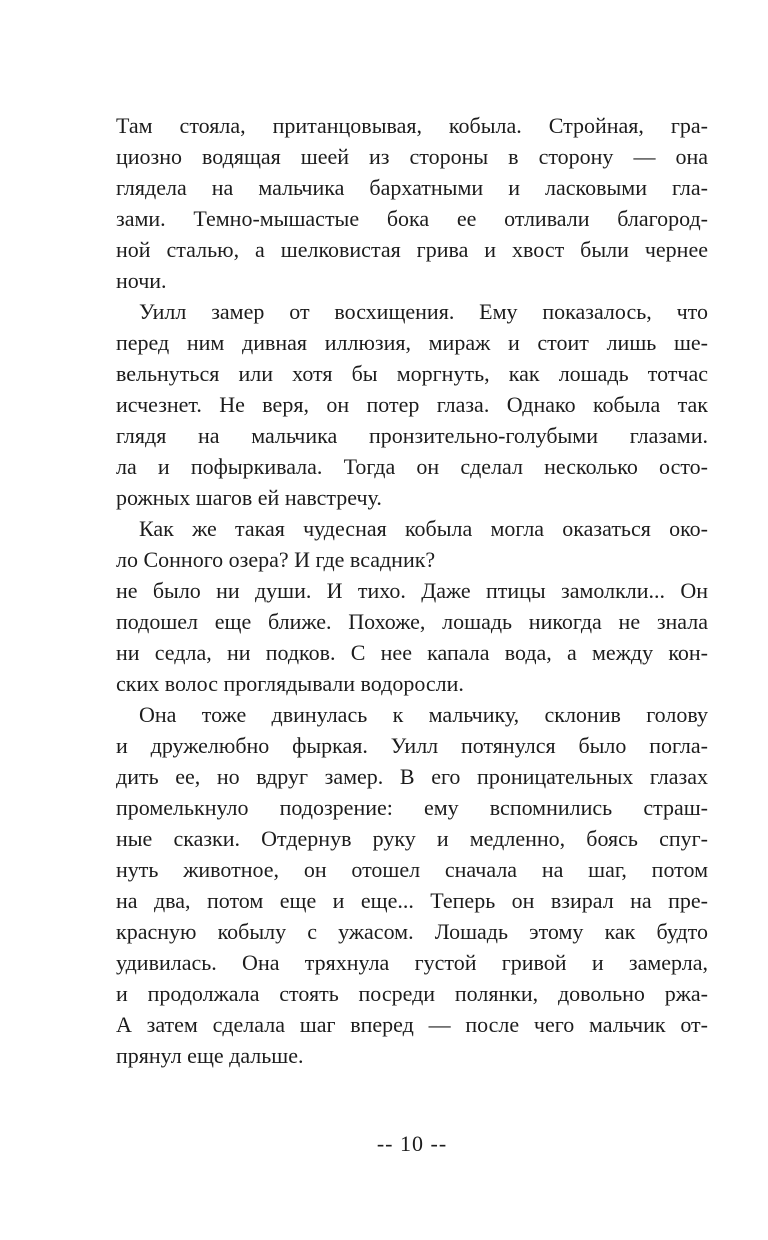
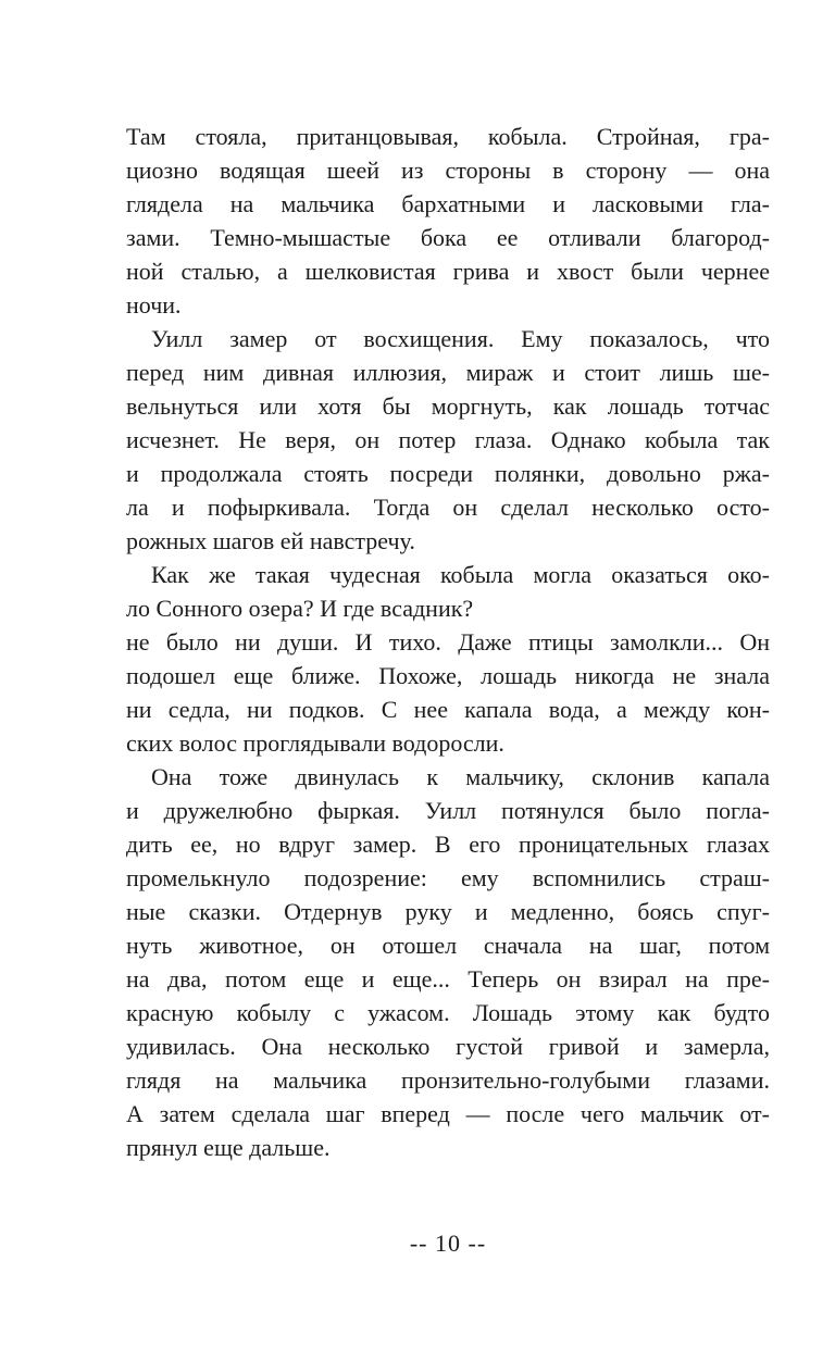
  Там стояла, пританцовывая, кобыла. Стройная, гра-
  циозно водящая шеей из стороны в сторону — она
  глядела на мальчика бархатными и ласковыми гла-
  зами. Темно-мышастые бока ее отливали благород-
  ной сталью, а шелковистая грива и хвост были чернее
  ночи.
  Уилл замер от восхищения. Ему показалось, что
  перед ним дивная иллюзия, мираж и стоит лишь ше-
  вельнуться или хотя бы моргнуть, как лошадь тотчас
  исчезнет. Не веря, он потер глаза. Однако кобыла так
- глядя на мальчика пронзительно-голубыми глазами.
+ и продолжала стоять посреди полянки, довольно ржа-
  ла и пофыркивала. Тогда он сделал несколько осто-
  рожных шагов ей навстречу.
  Как же такая чудесная кобыла могла оказаться око-
  ло Сонного озера? И где всадник?
  не было ни души. И тихо. Даже птицы замолкли... Он
  подошел еще ближе. Похоже, лошадь никогда не знала
  ни седла, ни подков. С нее капала вода, а между кон-
  ских волос проглядывали водоросли.
- Она тоже двинулась к мальчику, склонив голову
+ Она тоже двинулась к мальчику, склонив капала
  и дружелюбно фыркая. Уилл потянулся было погла-
  дить ее, но вдруг замер. В его проницательных глазах
  промелькнуло подозрение: ему вспомнились страш-
  ные сказки. Отдернув руку и медленно, боясь спуг-
  нуть животное, он отошел сначала на шаг, потом
  на два, потом еще и еще... Теперь он взирал на пре-
  красную кобылу с ужасом. Лошадь этому как будто
- удивилась. Она тряхнула густой гривой и замерла,
+ удивилась. Она несколько густой гривой и замерла,
- и продолжала стоять посреди полянки, довольно ржа-
+ глядя на мальчика пронзительно-голубыми глазами.
  А затем сделала шаг вперед — после чего мальчик от-
  прянул еще дальше.
  -- 10 --
